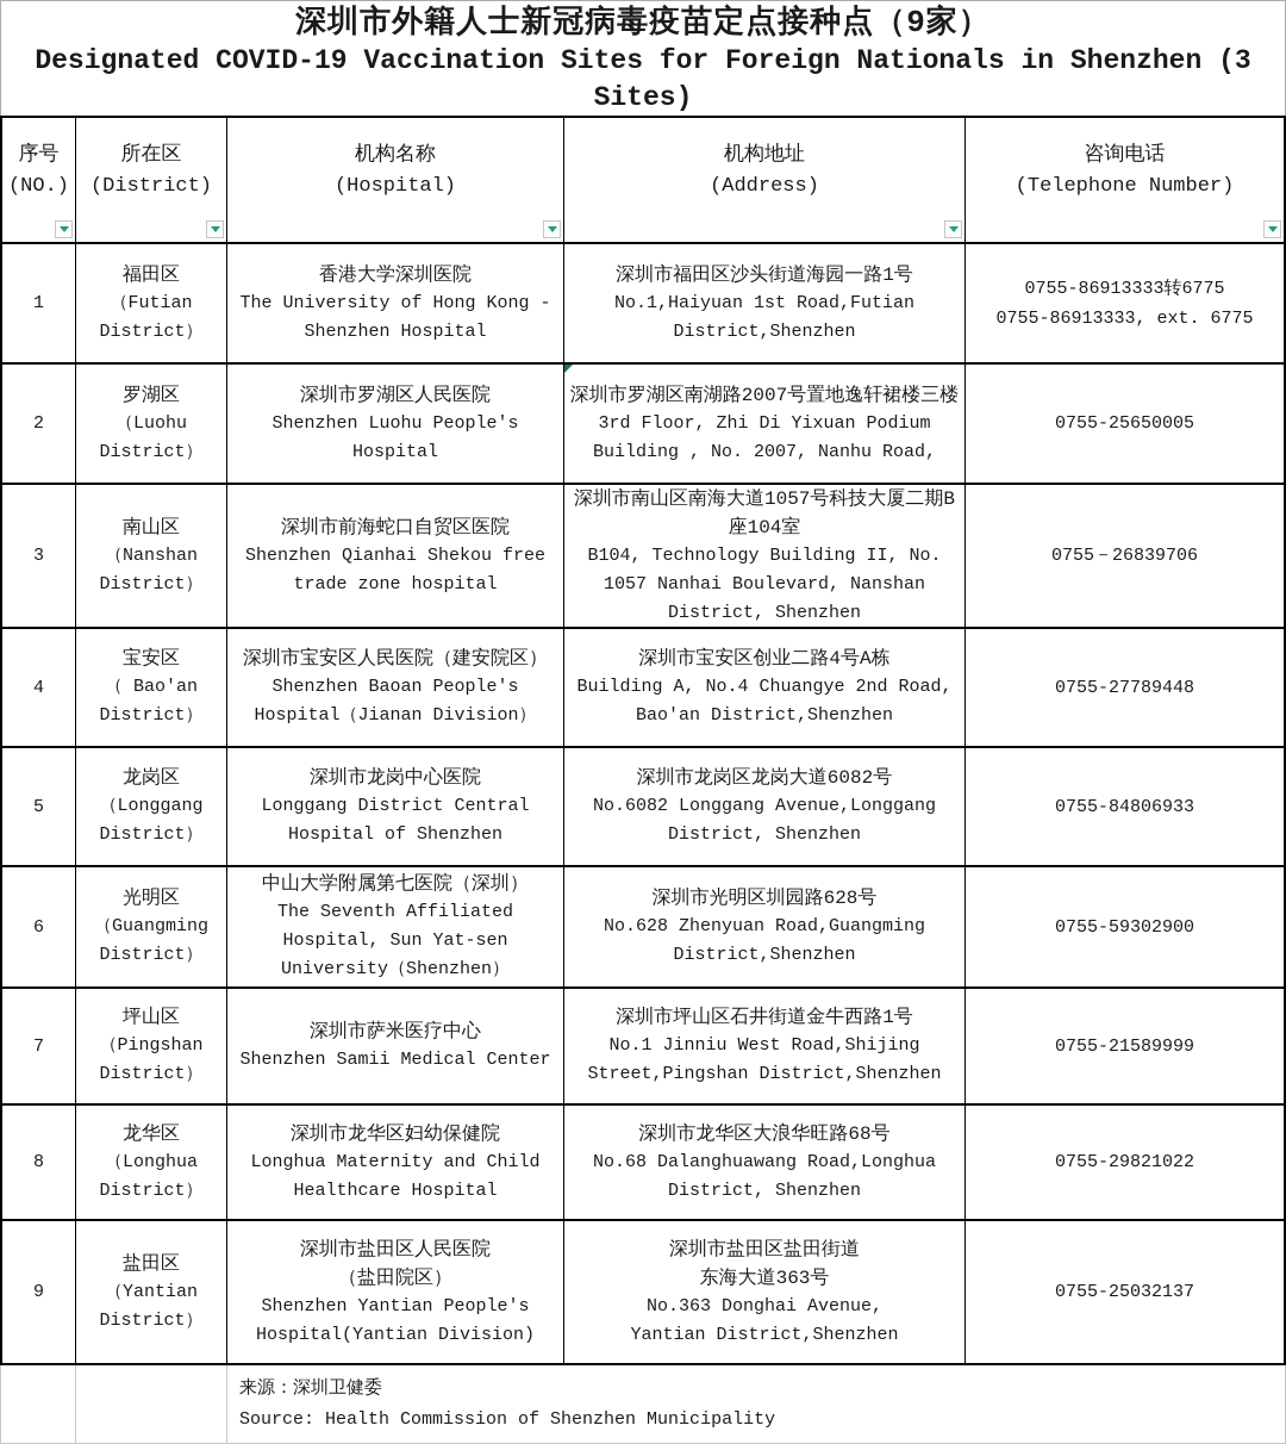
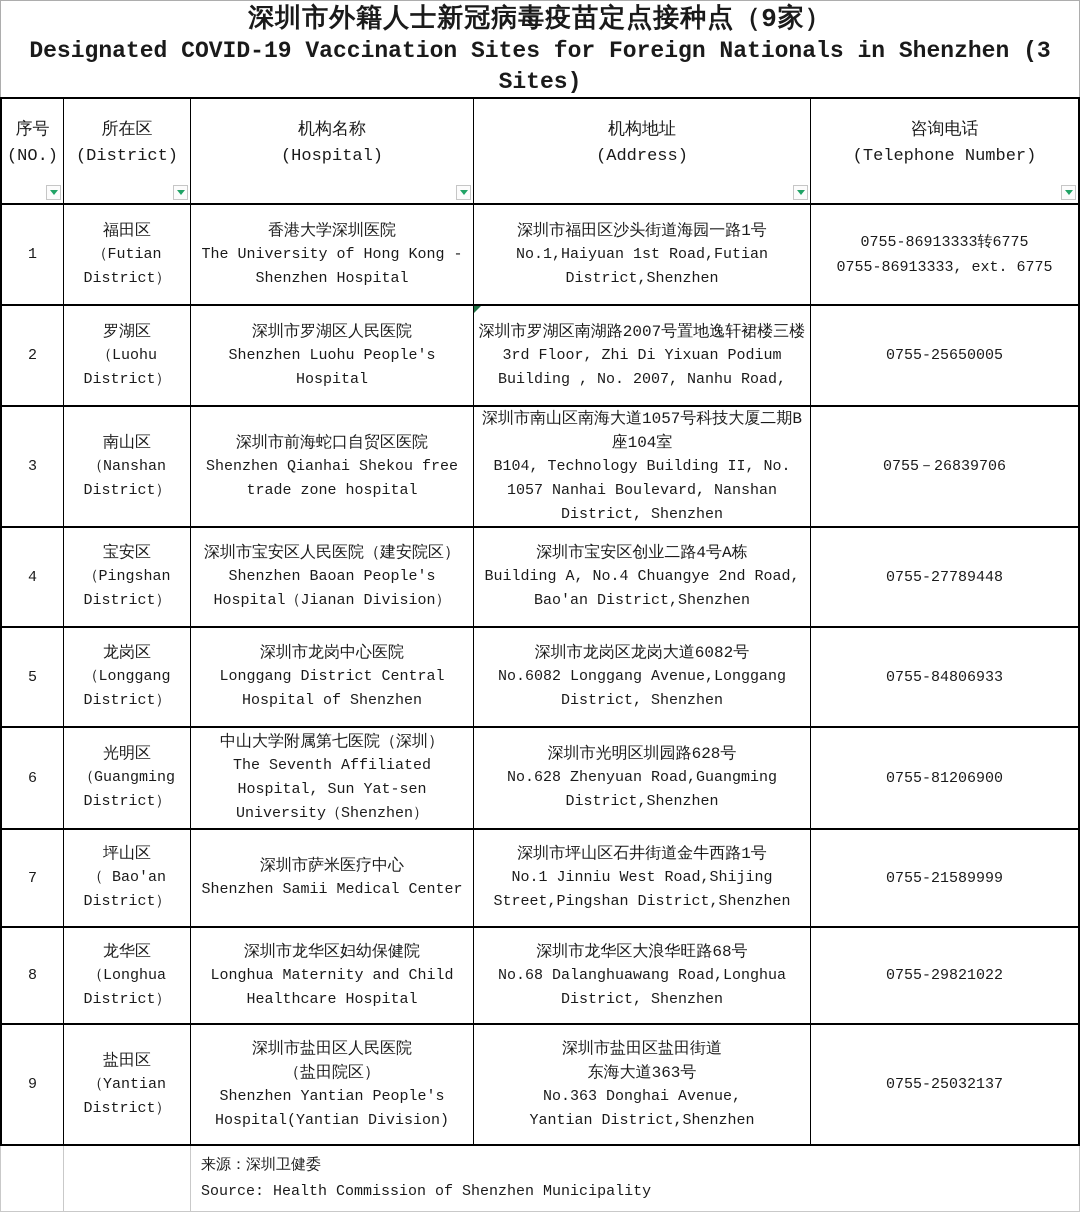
  深圳市外籍人士新冠病毒疫苗定点接种点（9家）
  Designated COVID-19 Vaccination Sites for Foreign Nationals in Shenzhen (3 Sites)
  序号
  (NO.)
  所在区
  (District)
  机构名称
  (Hospital)
  机构地址
  (Address)
  咨询电话
  (Telephone Number)
  1
  福田区
  （Futian District）
  香港大学深圳医院
  The University of Hong Kong - Shenzhen Hospital
  深圳市福田区沙头街道海园一路1号
  No.1,Haiyuan 1st Road,Futian District,Shenzhen
  0755-86913333转6775
  0755-86913333, ext. 6775
  2
  罗湖区
  （Luohu District）
  深圳市罗湖区人民医院
  Shenzhen Luohu People's Hospital
  深圳市罗湖区南湖路2007号置地逸轩裙楼三楼
  3rd Floor, Zhi Di Yixuan Podium Building , No. 2007, Nanhu Road,
  0755-25650005
  3
  南山区
  （Nanshan District）
  深圳市前海蛇口自贸区医院
  Shenzhen Qianhai Shekou free trade zone hospital
  深圳市南山区南海大道1057号科技大厦二期B座104室
  B104, Technology Building II, No. 1057 Nanhai Boulevard, Nanshan District, Shenzhen
  0755－26839706
  4
  宝安区
- （ Bao'an District）
+ （Pingshan District）
  深圳市宝安区人民医院（建安院区）
  Shenzhen Baoan People's Hospital（Jianan Division）
  深圳市宝安区创业二路4号A栋
  Building A, No.4 Chuangye 2nd Road, Bao'an District,Shenzhen
  0755-27789448
  5
  龙岗区
  （Longgang District）
  深圳市龙岗中心医院
  Longgang District Central Hospital of Shenzhen
  深圳市龙岗区龙岗大道6082号
  No.6082 Longgang Avenue,Longgang District, Shenzhen
  0755-84806933
  6
  光明区
  （Guangming District）
  中山大学附属第七医院（深圳）
  The Seventh Affiliated Hospital, Sun Yat-sen University（Shenzhen）
  深圳市光明区圳园路628号
  No.628 Zhenyuan Road,Guangming District,Shenzhen
- 0755-59302900
+ 0755-81206900
  7
  坪山区
- （Pingshan District）
+ （ Bao'an District）
  深圳市萨米医疗中心
  Shenzhen Samii Medical Center
  深圳市坪山区石井街道金牛西路1号
  No.1 Jinniu West Road,Shijing Street,Pingshan District,Shenzhen
  0755-21589999
  8
  龙华区
  （Longhua District）
  深圳市龙华区妇幼保健院
  Longhua Maternity and Child Healthcare Hospital
  深圳市龙华区大浪华旺路68号
  No.68 Dalanghuawang Road,Longhua District, Shenzhen
  0755-29821022
  9
  盐田区
  （Yantian District）
  深圳市盐田区人民医院
  （盐田院区）
  Shenzhen Yantian People's Hospital(Yantian Division)
  深圳市盐田区盐田街道
  东海大道363号
  No.363 Donghai Avenue,
  Yantian District,Shenzhen
  0755-25032137
  来源：深圳卫健委
  Source: Health Commission of Shenzhen Municipality
